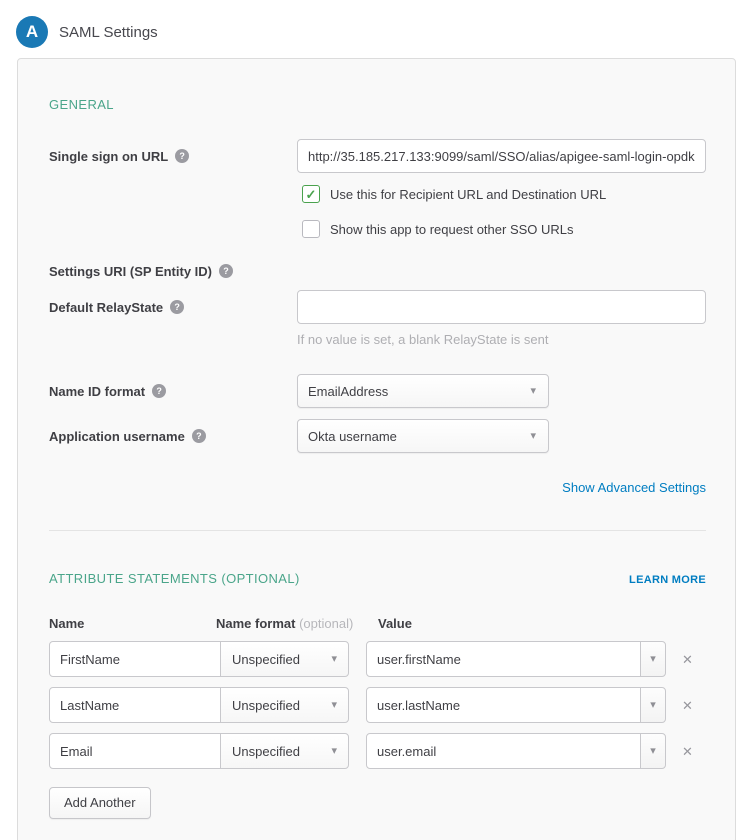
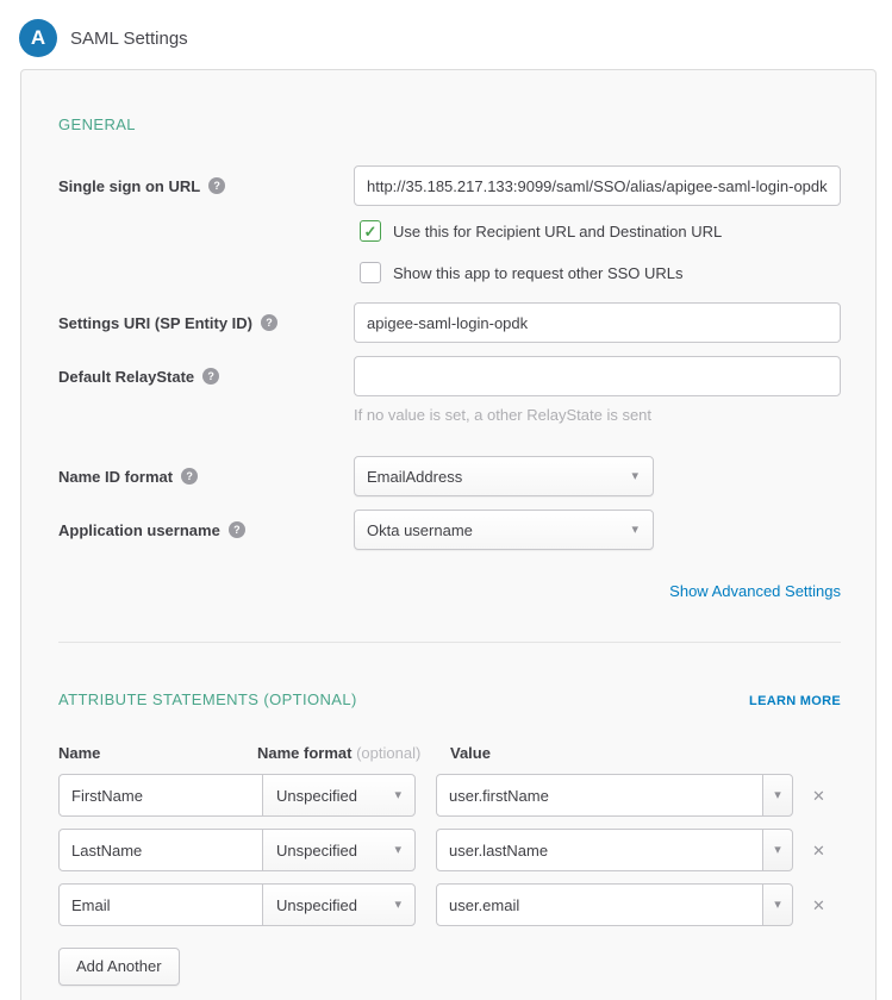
  A
  SAML Settings
  GENERAL
  Single sign on URL
  ?
  http://35.185.217.133:9099/saml/SSO/alias/apigee-saml-login-opdk
  ✓
  Use this for Recipient URL and Destination URL
  Show this app to request other SSO URLs
  Settings URI (SP Entity ID)
  ?
+ apigee-saml-login-opdk
  Default RelayState
  ?
- If no value is set, a blank RelayState is sent
+ If no value is set, a other RelayState is sent
  Name ID format
  ?
  EmailAddress
  ▾
  Application username
  ?
  Okta username
  ▾
  Show Advanced Settings
  ATTRIBUTE STATEMENTS (OPTIONAL)
  LEARN MORE
  Name
  Name format (optional)
  Value
  FirstName
  Unspecified
  ▾
  user.firstName
  ▾
  ✕
  LastName
  Unspecified
  ▾
  user.lastName
  ▾
  ✕
  Email
  Unspecified
  ▾
  user.email
  ▾
  ✕
  Add Another
